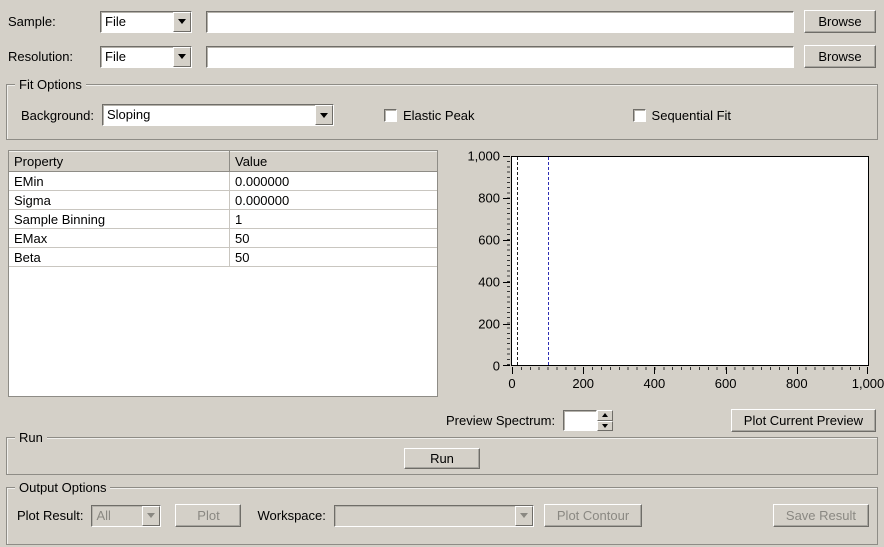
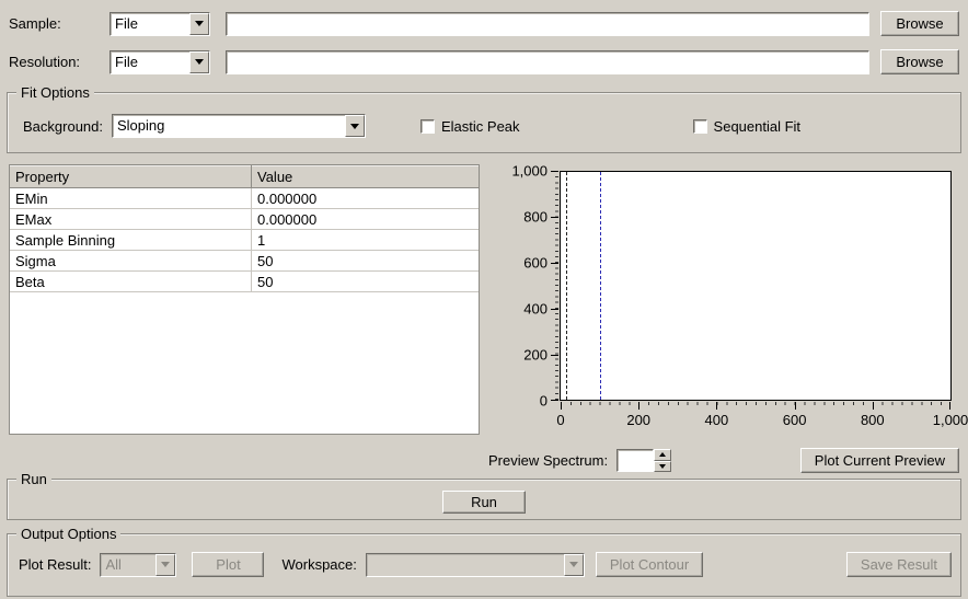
  Sample:
  File
  Browse
  Resolution:
  File
  Browse
  Fit Options
  Background:
  Sloping
  Elastic Peak
  Sequential Fit
  Property
  Value
  EMin
  0.000000
- Sigma
+ EMax
  0.000000
  Sample Binning
  1
- EMax
+ Sigma
  50
  Beta
  50
  1,000
  800
  600
  400
  200
  0
  0
  200
  400
  600
  800
  1,000
  Preview Spectrum:
  Plot Current Preview
  Run
  Run
  Output Options
  Plot Result:
  All
  Plot
  Workspace:
  Plot Contour
  Save Result
